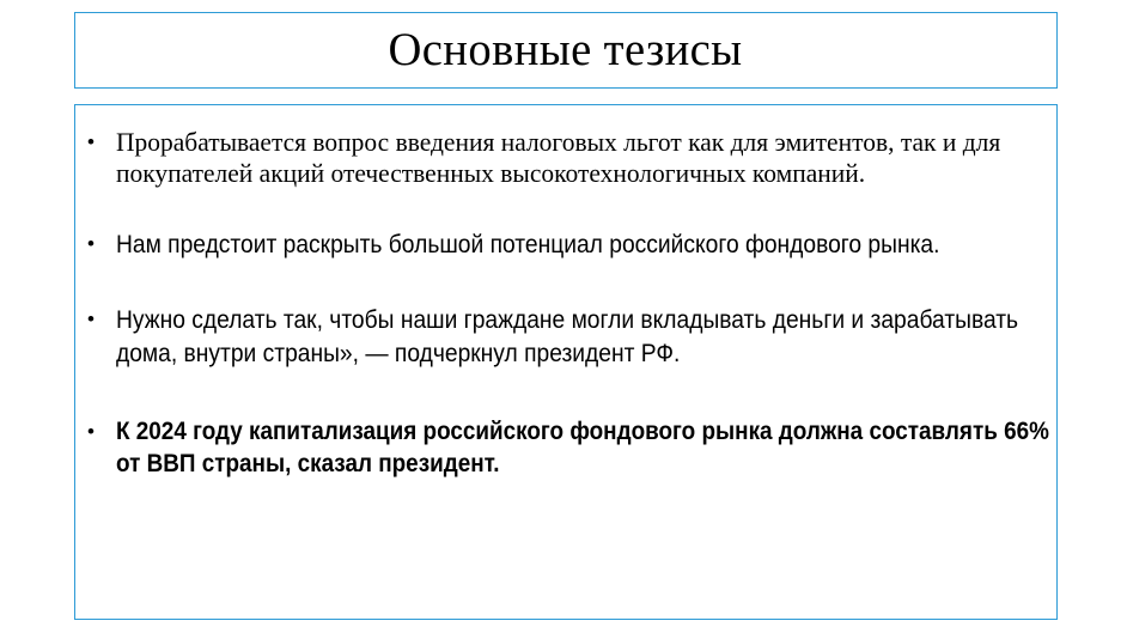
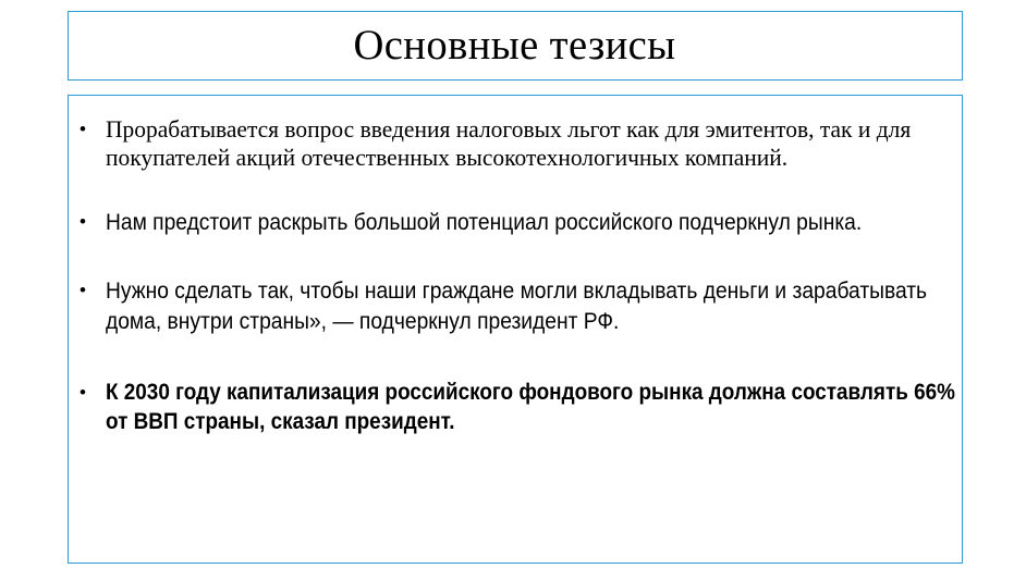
  Основные тезисы
  •
  Прорабатывается вопрос введения налоговых льгот как для эмитентов, так и для покупателей акций отечественных высокотехнологичных компаний.
  •
- Нам предстоит раскрыть большой потенциал российского фондового рынка.
+ Нам предстоит раскрыть большой потенциал российского подчеркнул рынка.
  •
  Нужно сделать так, чтобы наши граждане могли вкладывать деньги и зарабатывать дома, внутри страны», — подчеркнул президент РФ.
  •
- К 2024 году капитализация российского фондового рынка должна составлять 66% от ВВП страны, сказал президент.
+ К 2030 году капитализация российского фондового рынка должна составлять 66% от ВВП страны, сказал президент.
